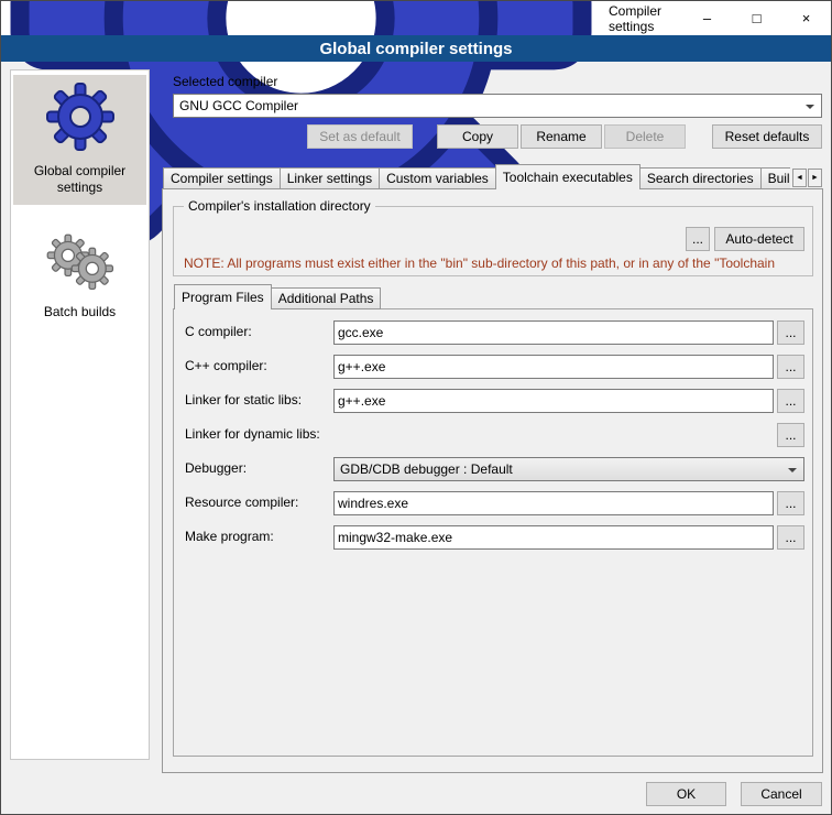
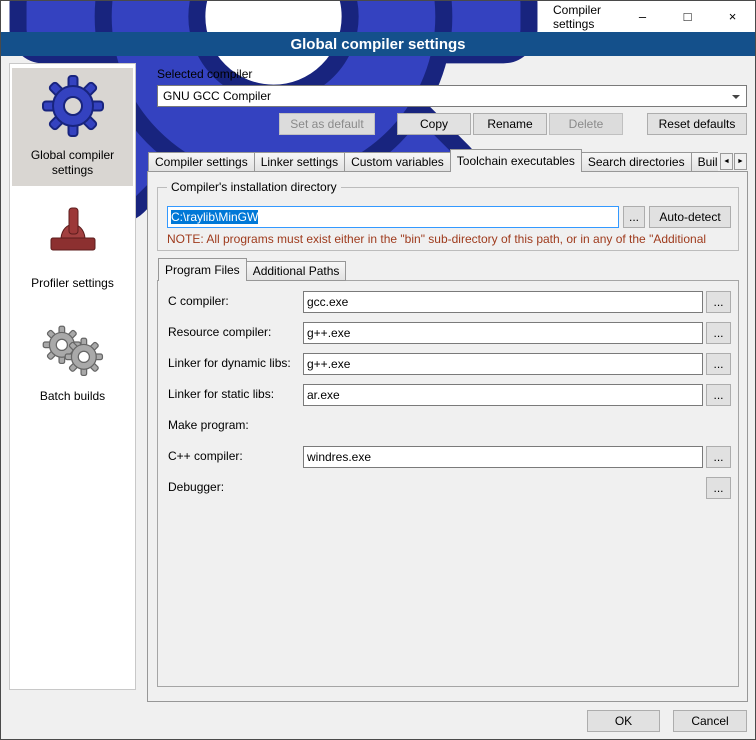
  Compiler settings
  –
  □
  ×
  Global compiler settings
  Global compiler settings
+ Profiler settings
  Batch builds
  Selected compiler
  GNU GCC Compiler
  Set as default
  Copy
  Rename
  Delete
  Reset defaults
  Compiler settings
  Linker settings
  Custom variables
  Toolchain executables
  Search directories
  Buil
  Compiler's installation directory
+ C:\raylib\MinGW
  ...
  Auto-detect
- NOTE: All programs must exist either in the "bin" sub-directory of this path, or in any of the "Toolchain
+ NOTE: All programs must exist either in the "bin" sub-directory of this path, or in any of the "Additional
  Program Files
  Additional Paths
  C compiler:
  gcc.exe
  ...
- C++ compiler:
+ Resource compiler:
  g++.exe
  ...
- Linker for static libs:
+ Linker for dynamic libs:
  g++.exe
  ...
- Linker for dynamic libs:
+ Linker for static libs:
+ ar.exe
  ...
- Debugger:
+ Make program:
- GDB/CDB debugger : Default
- Resource compiler:
+ C++ compiler:
  windres.exe
  ...
- Make program:
+ Debugger:
- mingw32-make.exe
  ...
  OK
  Cancel
